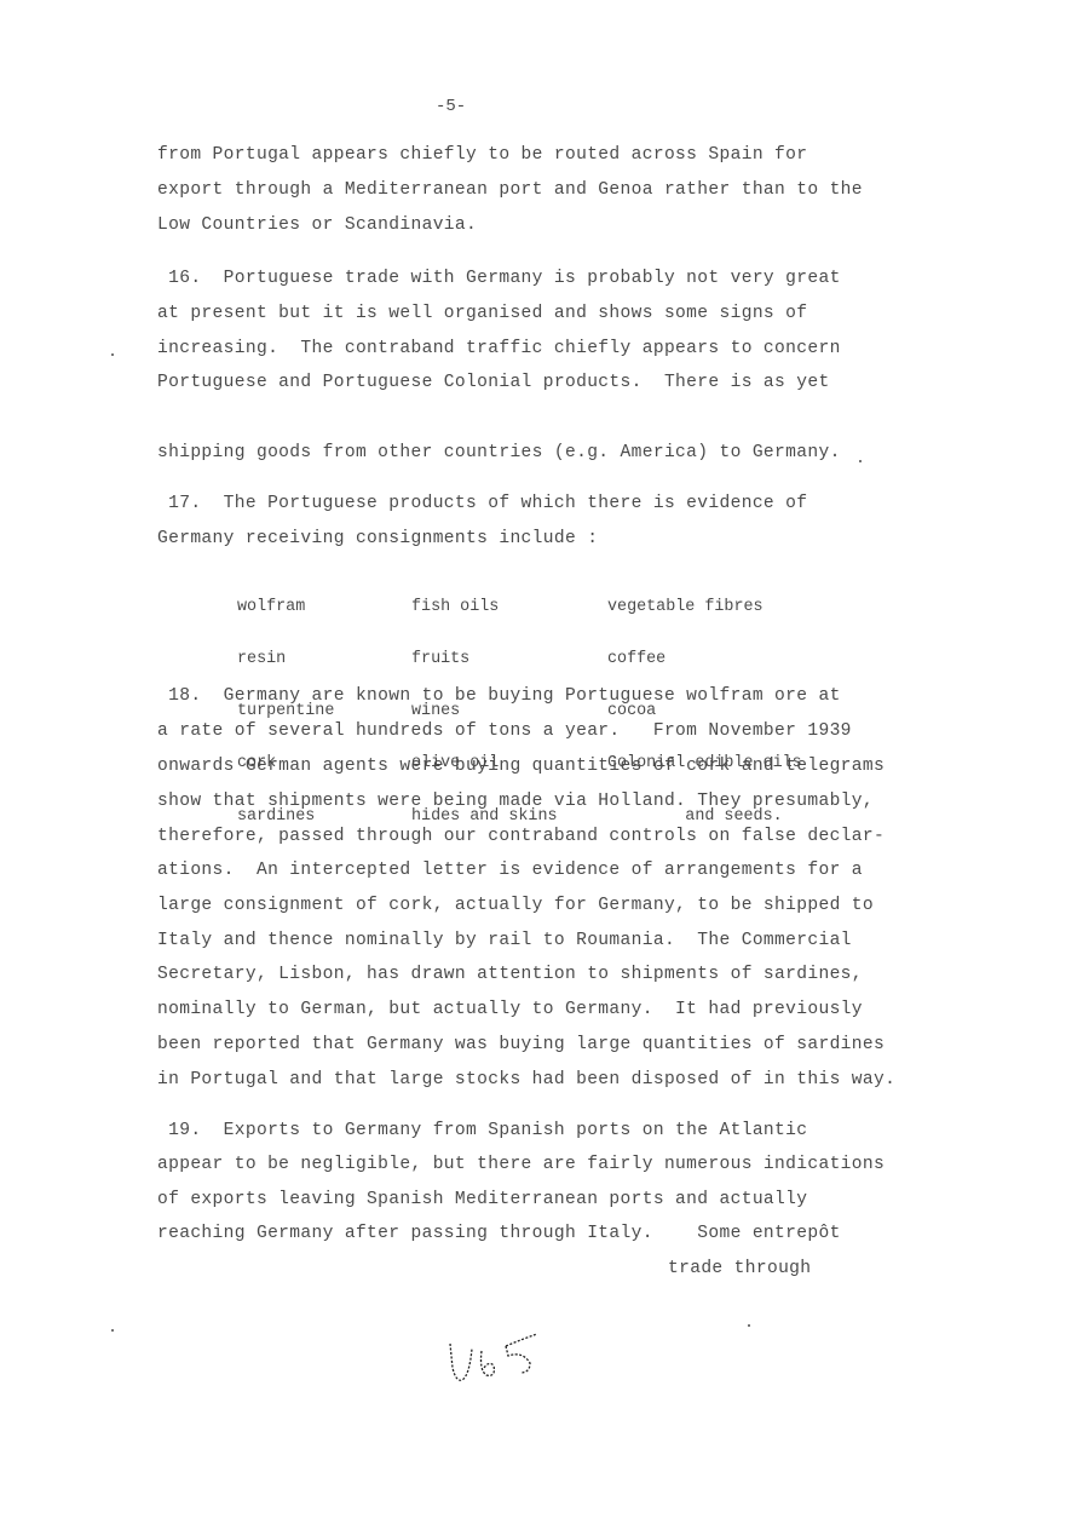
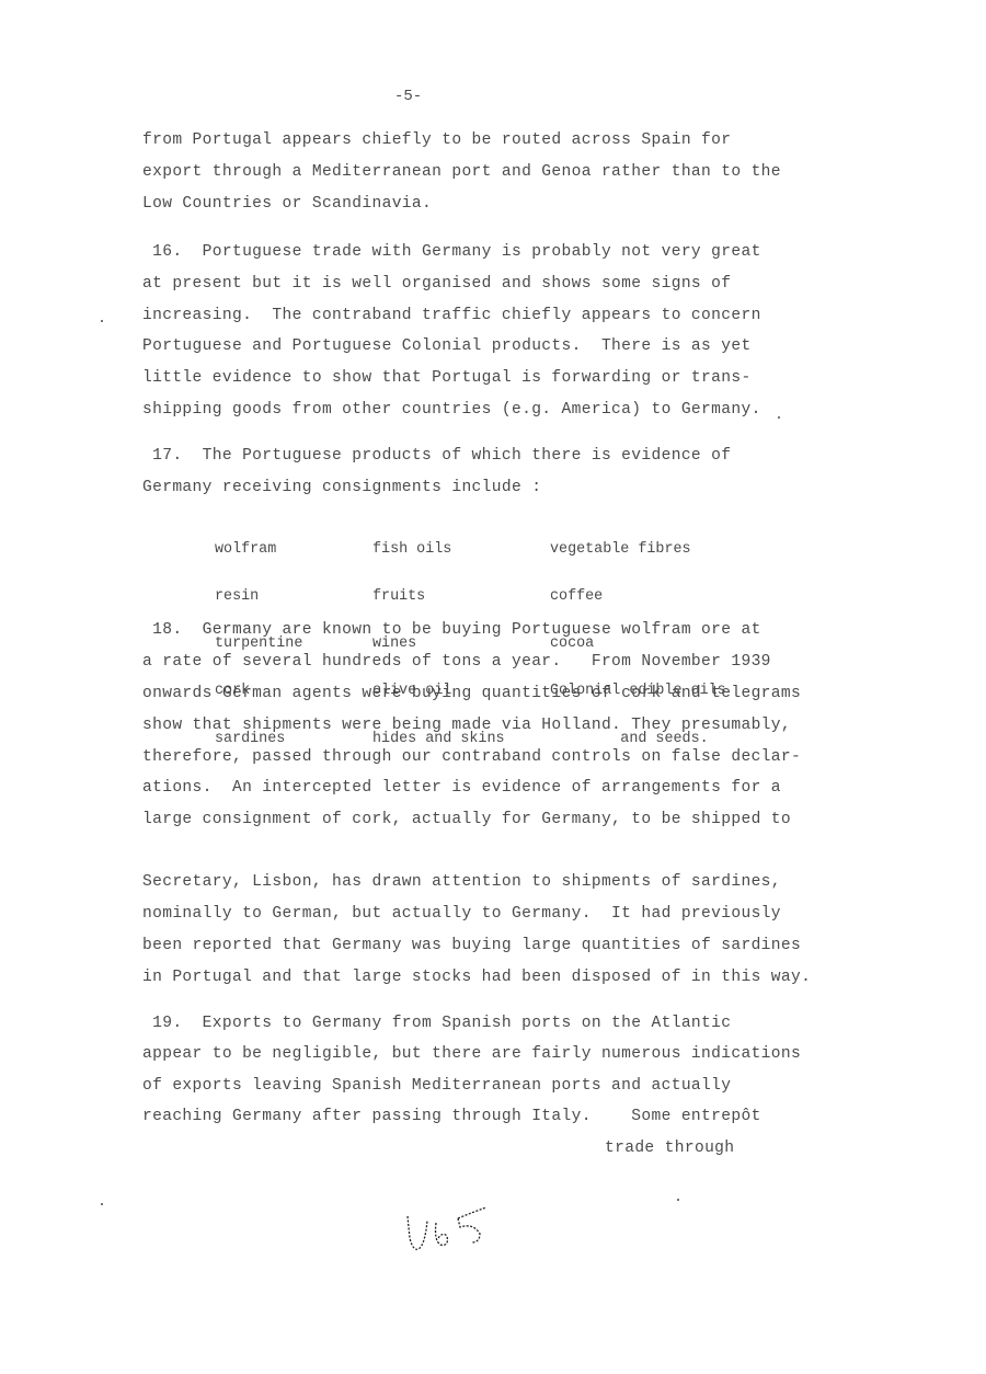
  -5-
  from Portugal appears chiefly to be routed across Spain for
  export through a Mediterranean port and Genoa rather than to the
  Low Countries or Scandinavia.
  16. Portuguese trade with Germany is probably not very great
  at present but it is well organised and shows some signs of
  increasing. The contraband traffic chiefly appears to concern
  Portuguese and Portuguese Colonial products. There is as yet
+ little evidence to show that Portugal is forwarding or trans-
  shipping goods from other countries (e.g. America) to Germany.
  17. The Portuguese products of which there is evidence of
  Germany receiving consignments include :
  wolfram
  resin
  turpentine
  cork
  sardines
  fish oils
  fruits
  wines
  olive oil
  hides and skins
  vegetable fibres
  coffee
  cocoa
  Colonial edible oils
  and seeds.
  18. Germany are known to be buying Portuguese wolfram ore at
  a rate of several hundreds of tons a year. From November 1939
  onwards German agents were buying quantities of cork and telegrams
  show that shipments were being made via Holland. They presumably,
  therefore, passed through our contraband controls on false declar-
  ations. An intercepted letter is evidence of arrangements for a
  large consignment of cork, actually for Germany, to be shipped to
- Italy and thence nominally by rail to Roumania. The Commercial
  Secretary, Lisbon, has drawn attention to shipments of sardines,
  nominally to German, but actually to Germany. It had previously
  been reported that Germany was buying large quantities of sardines
  in Portugal and that large stocks had been disposed of in this way.
  19. Exports to Germany from Spanish ports on the Atlantic
  appear to be negligible, but there are fairly numerous indications
  of exports leaving Spanish Mediterranean ports and actually
  reaching Germany after passing through Italy. Some entrepôt
  trade through
